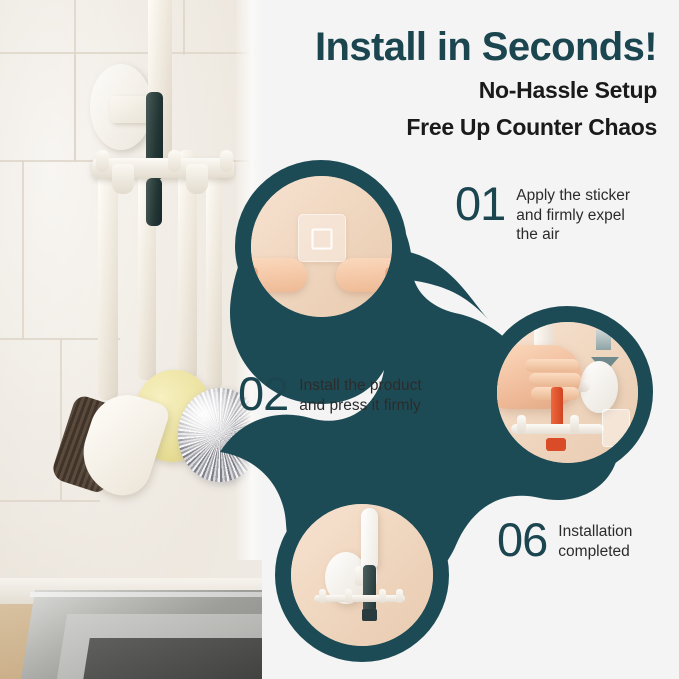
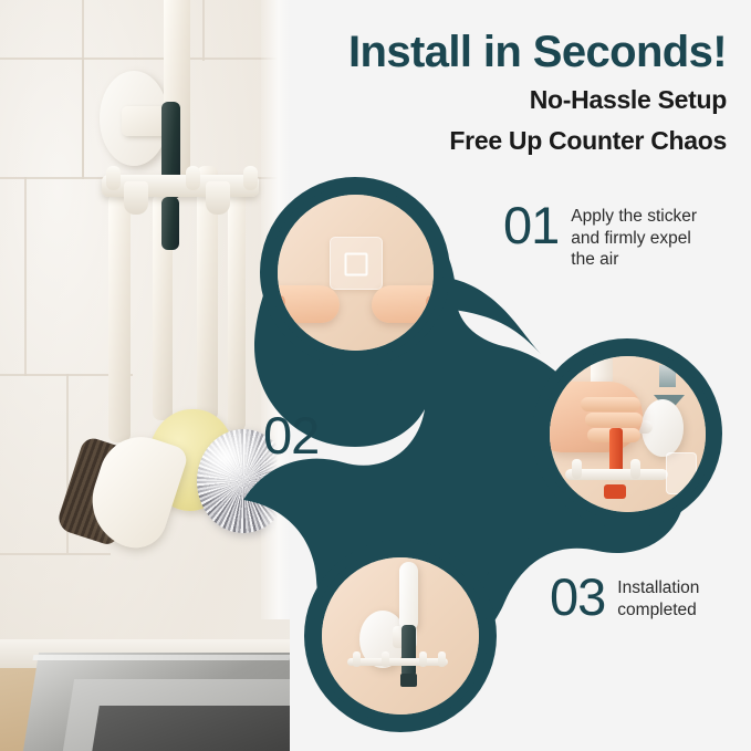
  Install in Seconds!
  No-Hassle Setup
  Free Up Counter Chaos
  01
  Apply the sticker
  and firmly expel
  the air
  02
- Install the product
- and press it firmly
- 06
+ 03
  Installation
  completed
